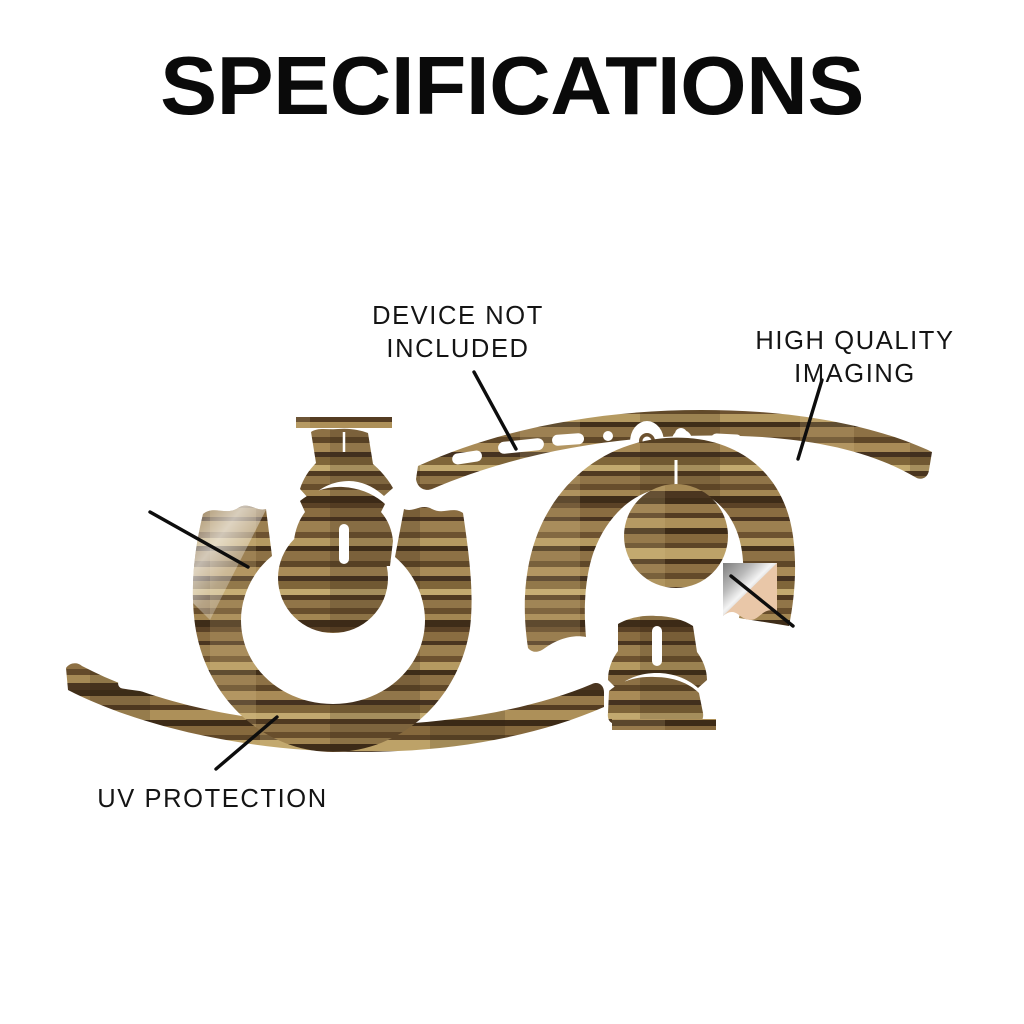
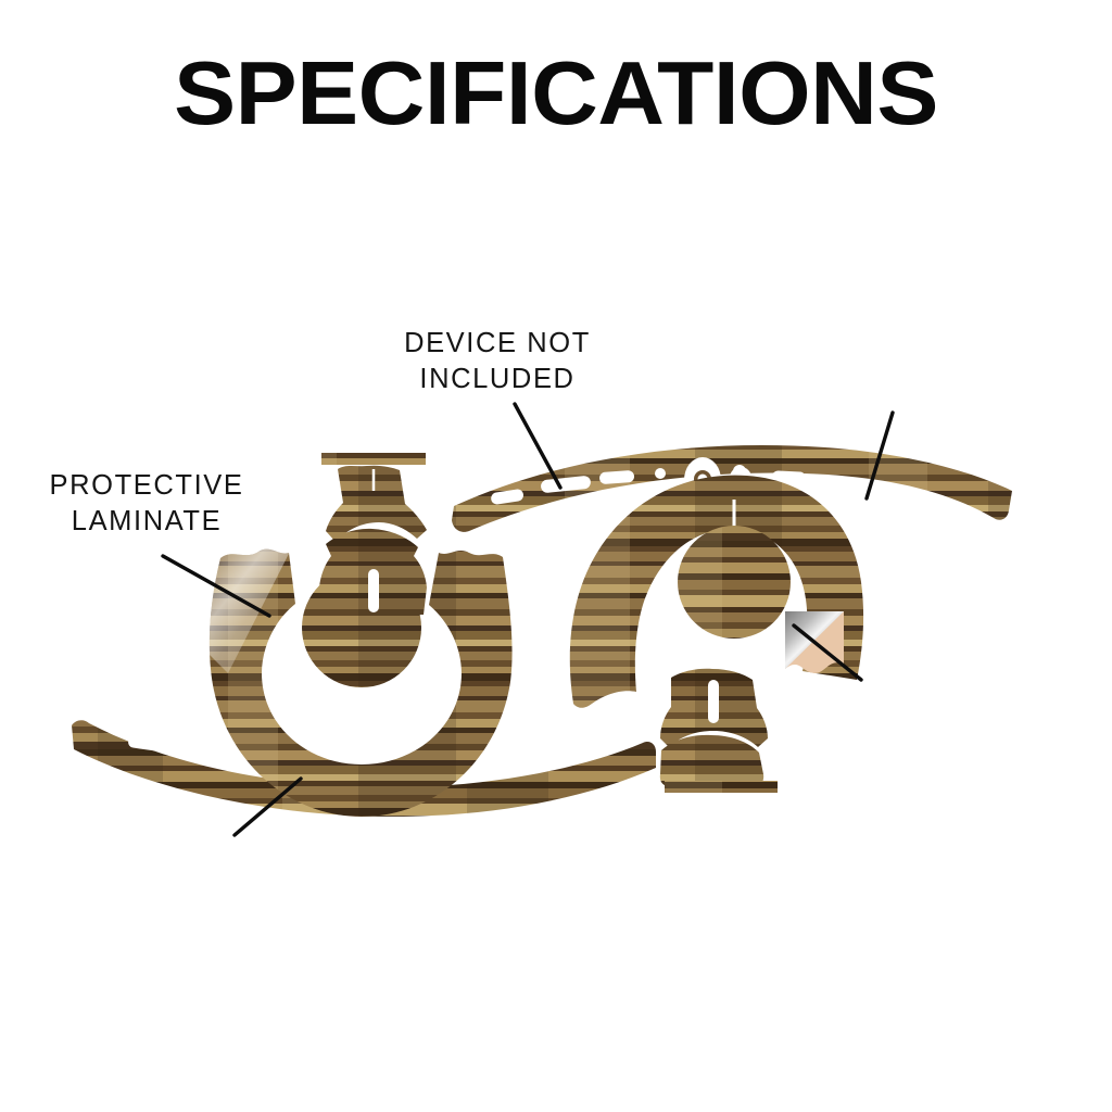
  SPECIFICATIONS
+ PROTECTIVE
+ LAMINATE
  DEVICE NOT
  INCLUDED
- HIGH QUALITY
- IMAGING
- UV PROTECTION
